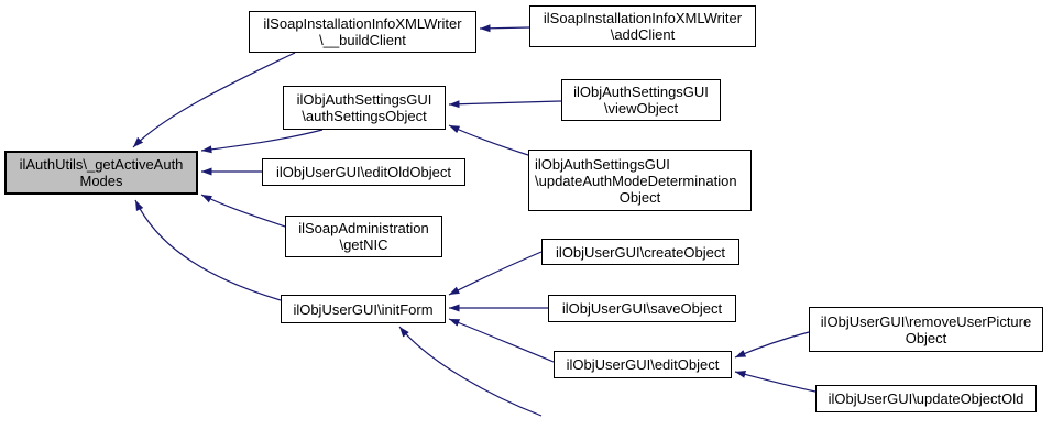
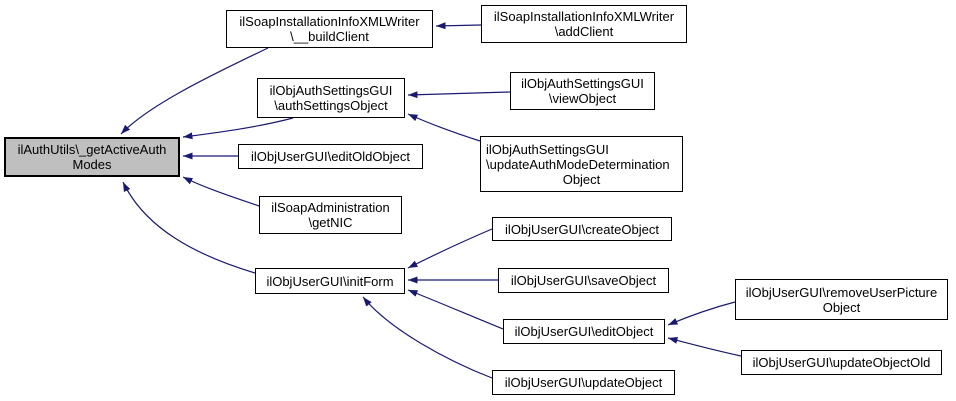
  ilAuthUtils\_getActiveAuth
  Modes
  ilSoapInstallationInfoXMLWriter
  \__buildClient
  ilSoapInstallationInfoXMLWriter
  \addClient
  ilObjAuthSettingsGUI
  \authSettingsObject
  ilObjAuthSettingsGUI
  \viewObject
  ilObjAuthSettingsGUI
  \updateAuthModeDetermination
  Object
  ilObjUserGUI\editOldObject
  ilSoapAdministration
  \getNIC
  ilObjUserGUI\initForm
  ilObjUserGUI\createObject
  ilObjUserGUI\saveObject
  ilObjUserGUI\editObject
+ ilObjUserGUI\updateObject
  ilObjUserGUI\removeUserPicture
  Object
  ilObjUserGUI\updateObjectOld
